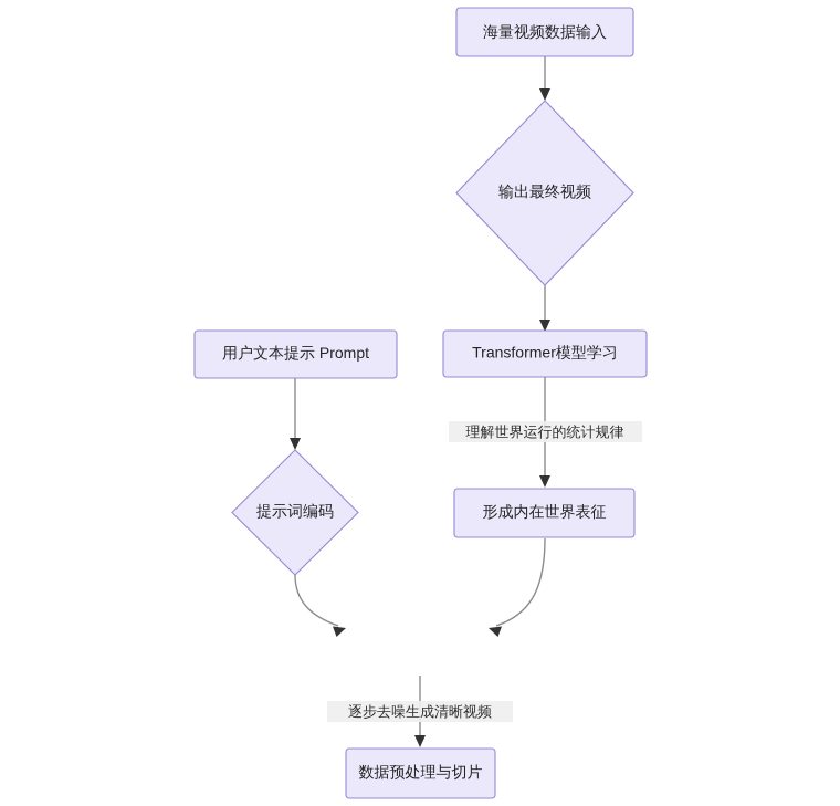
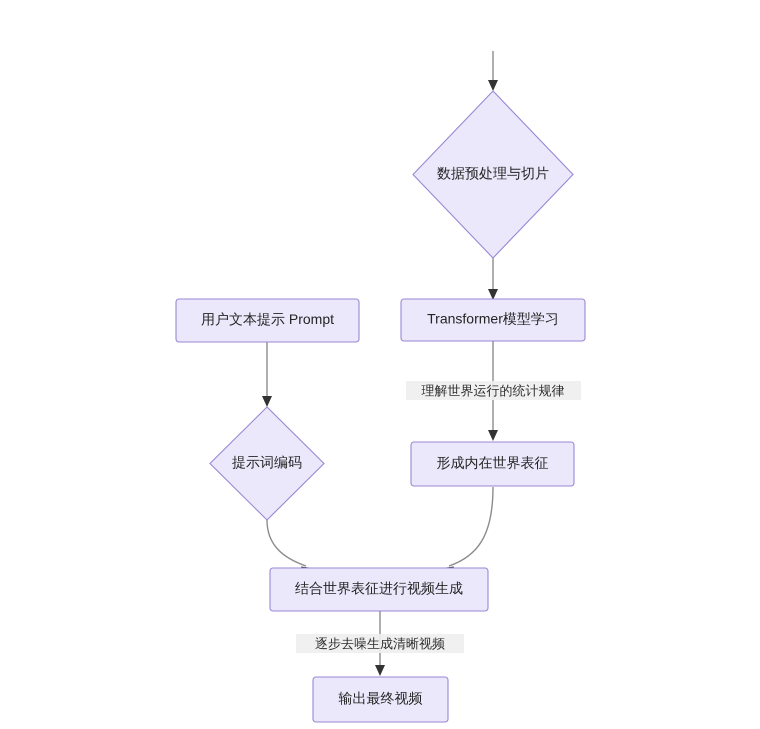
  理解世界运行的统计规律
  逐步去噪生成清晰视频
- 海量视频数据输入
- 输出最终视频
+ 数据预处理与切片
  Transformer模型学习
  用户文本提示 Prompt
  提示词编码
  形成内在世界表征
+ 结合世界表征进行视频生成
- 数据预处理与切片
+ 输出最终视频
